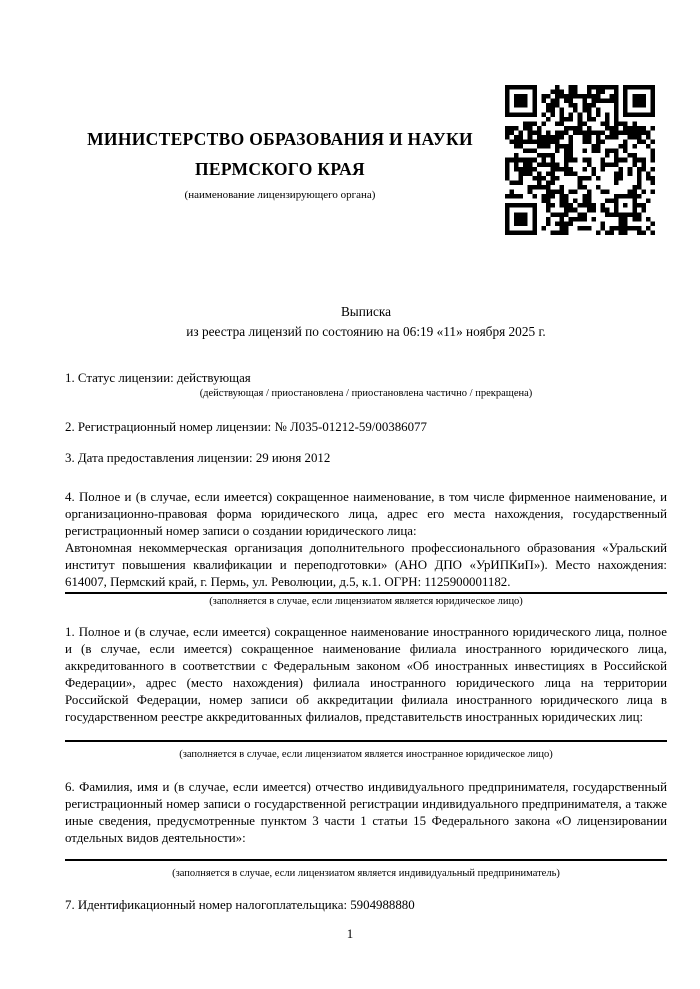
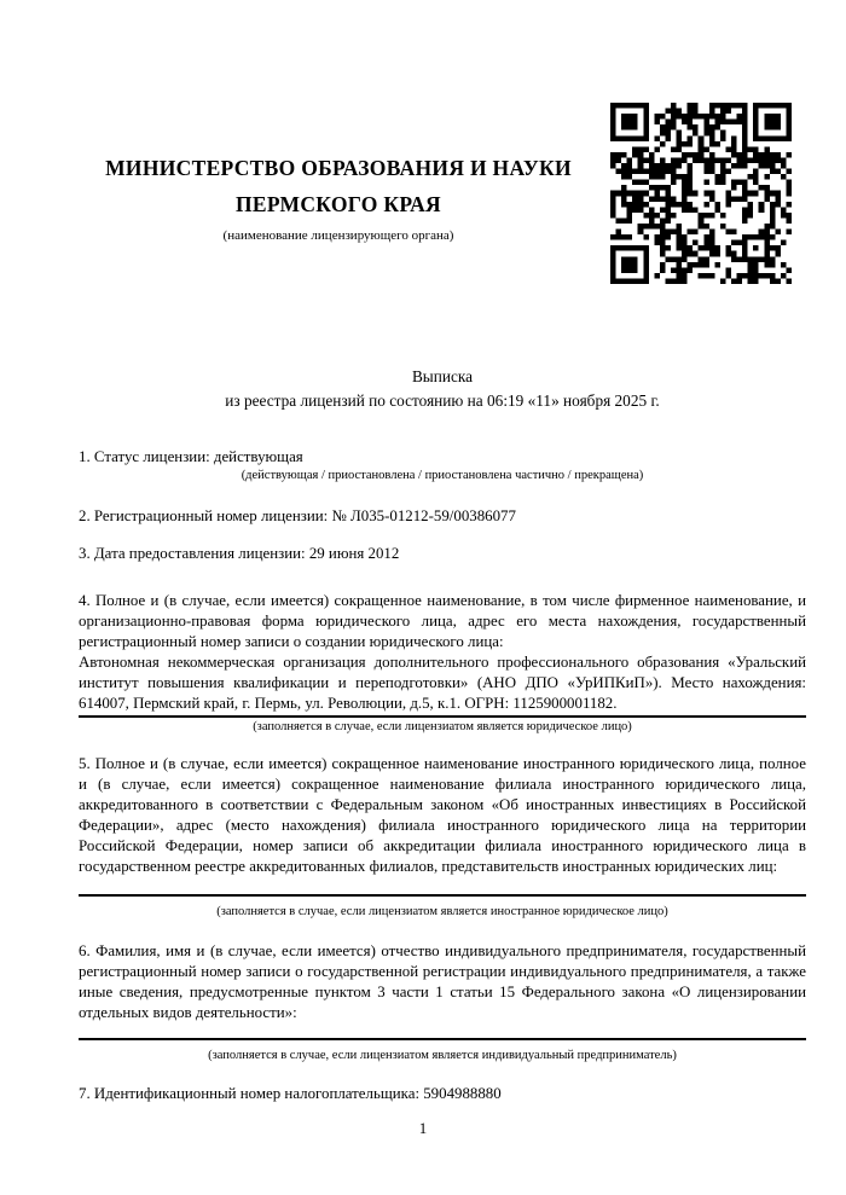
  МИНИСТЕРСТВО ОБРАЗОВАНИЯ И НАУКИ
  ПЕРМСКОГО КРАЯ
  (наименование лицензирующего органа)
  Выписка
  из реестра лицензий по состоянию на 06:19 «11» ноября 2025 г.
  1. Статус лицензии: действующая
  (действующая / приостановлена / приостановлена частично / прекращена)
  2. Регистрационный номер лицензии: № Л035-01212-59/00386077
  3. Дата предоставления лицензии: 29 июня 2012
  4. Полное и (в случае, если имеется) сокращенное наименование, в том числе фирменное наименование, и организационно-правовая форма юридического лица, адрес его места нахождения, государственный регистрационный номер записи о создании юридического лица:
  Автономная некоммерческая организация дополнительного профессионального образования «Уральский институт повышения квалификации и переподготовки» (АНО ДПО «УрИПКиП»). Место нахождения: 614007, Пермский край, г. Пермь, ул. Революции, д.5, к.1. ОГРН: 1125900001182.
  (заполняется в случае, если лицензиатом является юридическое лицо)
- 1. Полное и (в случае, если имеется) сокращенное наименование иностранного юридического лица, полное и (в случае, если имеется) сокращенное наименование филиала иностранного юридического лица, аккредитованного в соответствии с Федеральным законом «Об иностранных инвестициях в Российской Федерации», адрес (место нахождения) филиала иностранного юридического лица на территории Российской Федерации, номер записи об аккредитации филиала иностранного юридического лица в государственном реестре аккредитованных филиалов, представительств иностранных юридических лиц:
+ 5. Полное и (в случае, если имеется) сокращенное наименование иностранного юридического лица, полное и (в случае, если имеется) сокращенное наименование филиала иностранного юридического лица, аккредитованного в соответствии с Федеральным законом «Об иностранных инвестициях в Российской Федерации», адрес (место нахождения) филиала иностранного юридического лица на территории Российской Федерации, номер записи об аккредитации филиала иностранного юридического лица в государственном реестре аккредитованных филиалов, представительств иностранных юридических лиц:
  (заполняется в случае, если лицензиатом является иностранное юридическое лицо)
  6. Фамилия, имя и (в случае, если имеется) отчество индивидуального предпринимателя, государственный регистрационный номер записи о государственной регистрации индивидуального предпринимателя, а также иные сведения, предусмотренные пунктом 3 части 1 статьи 15 Федерального закона «О лицензировании отдельных видов деятельности»:
  (заполняется в случае, если лицензиатом является индивидуальный предприниматель)
  7. Идентификационный номер налогоплательщика: 5904988880
  1
